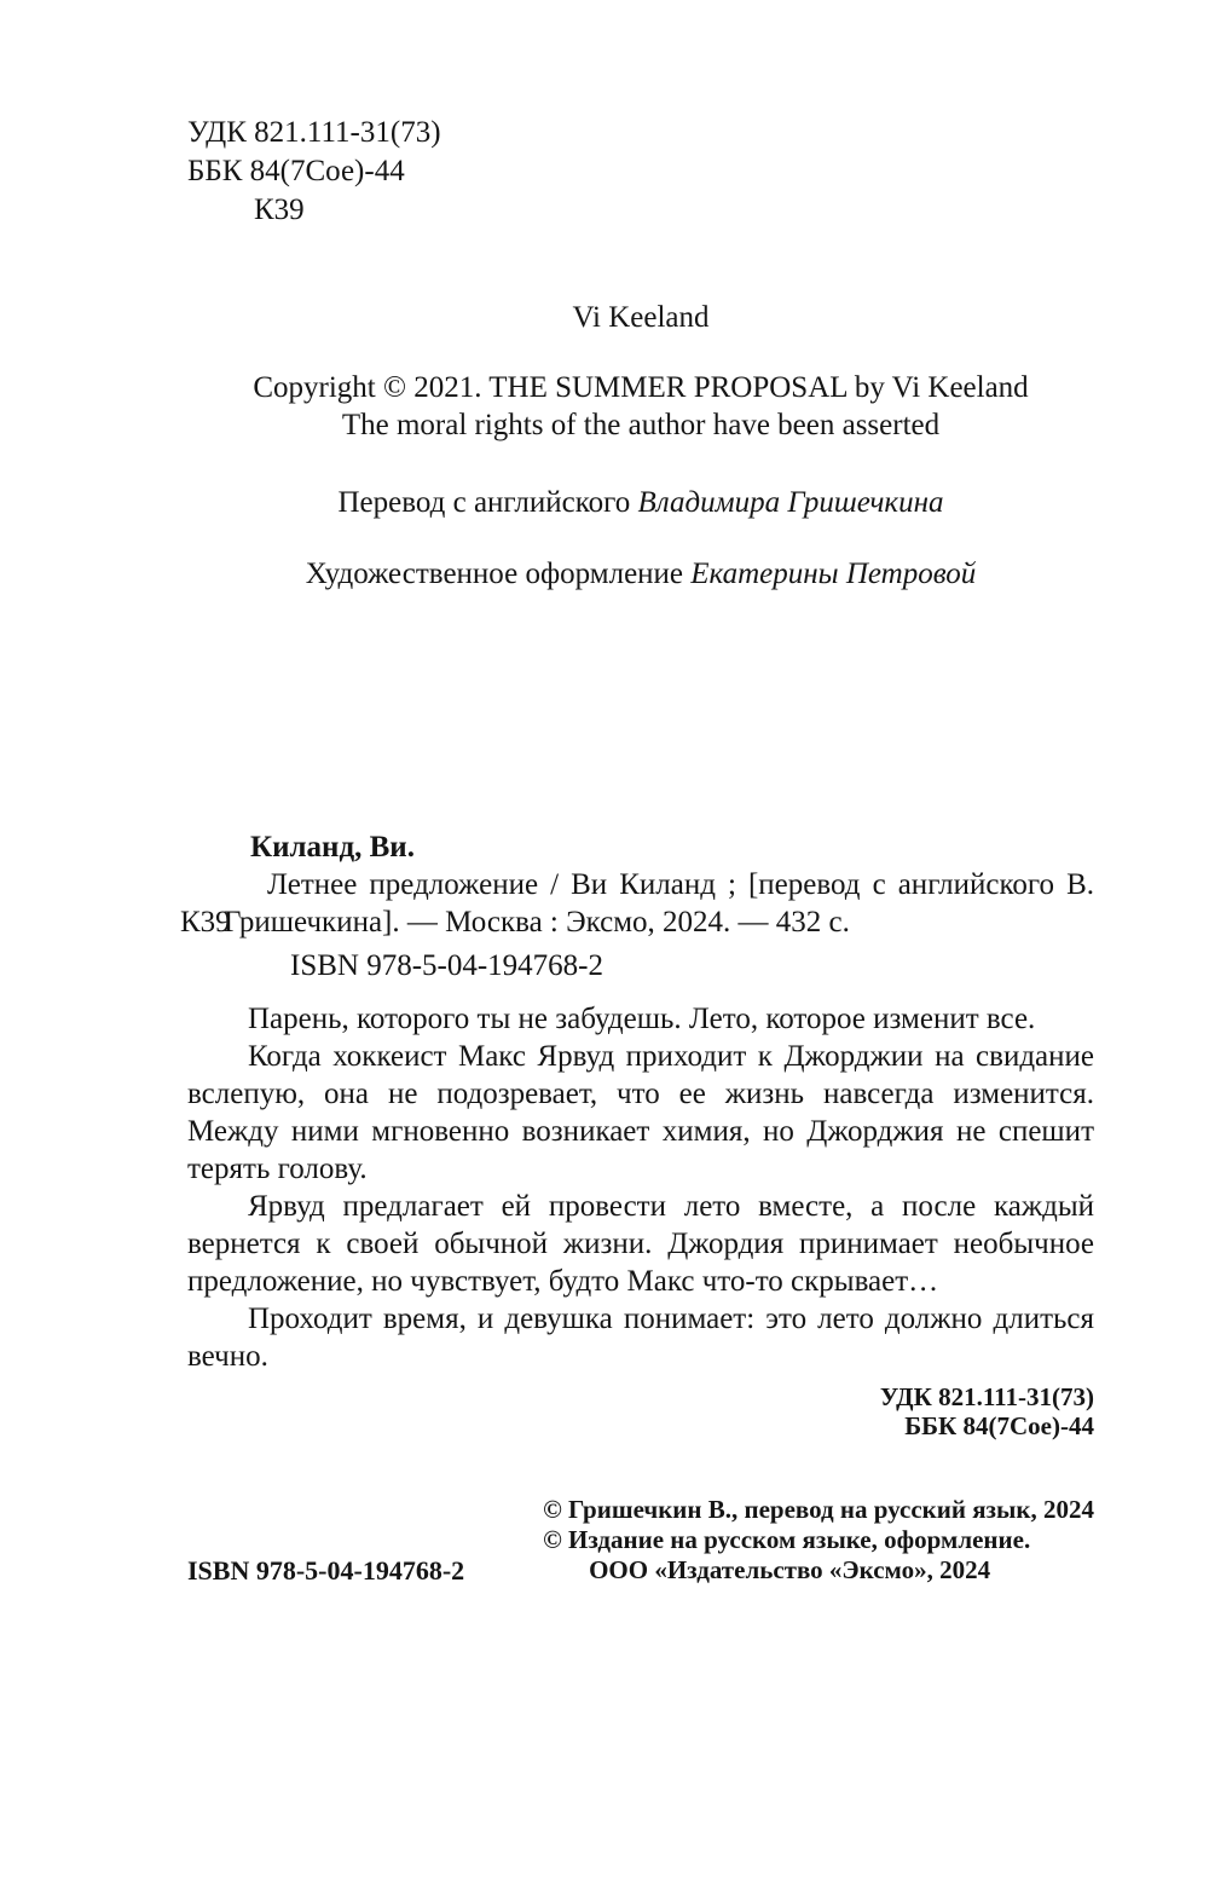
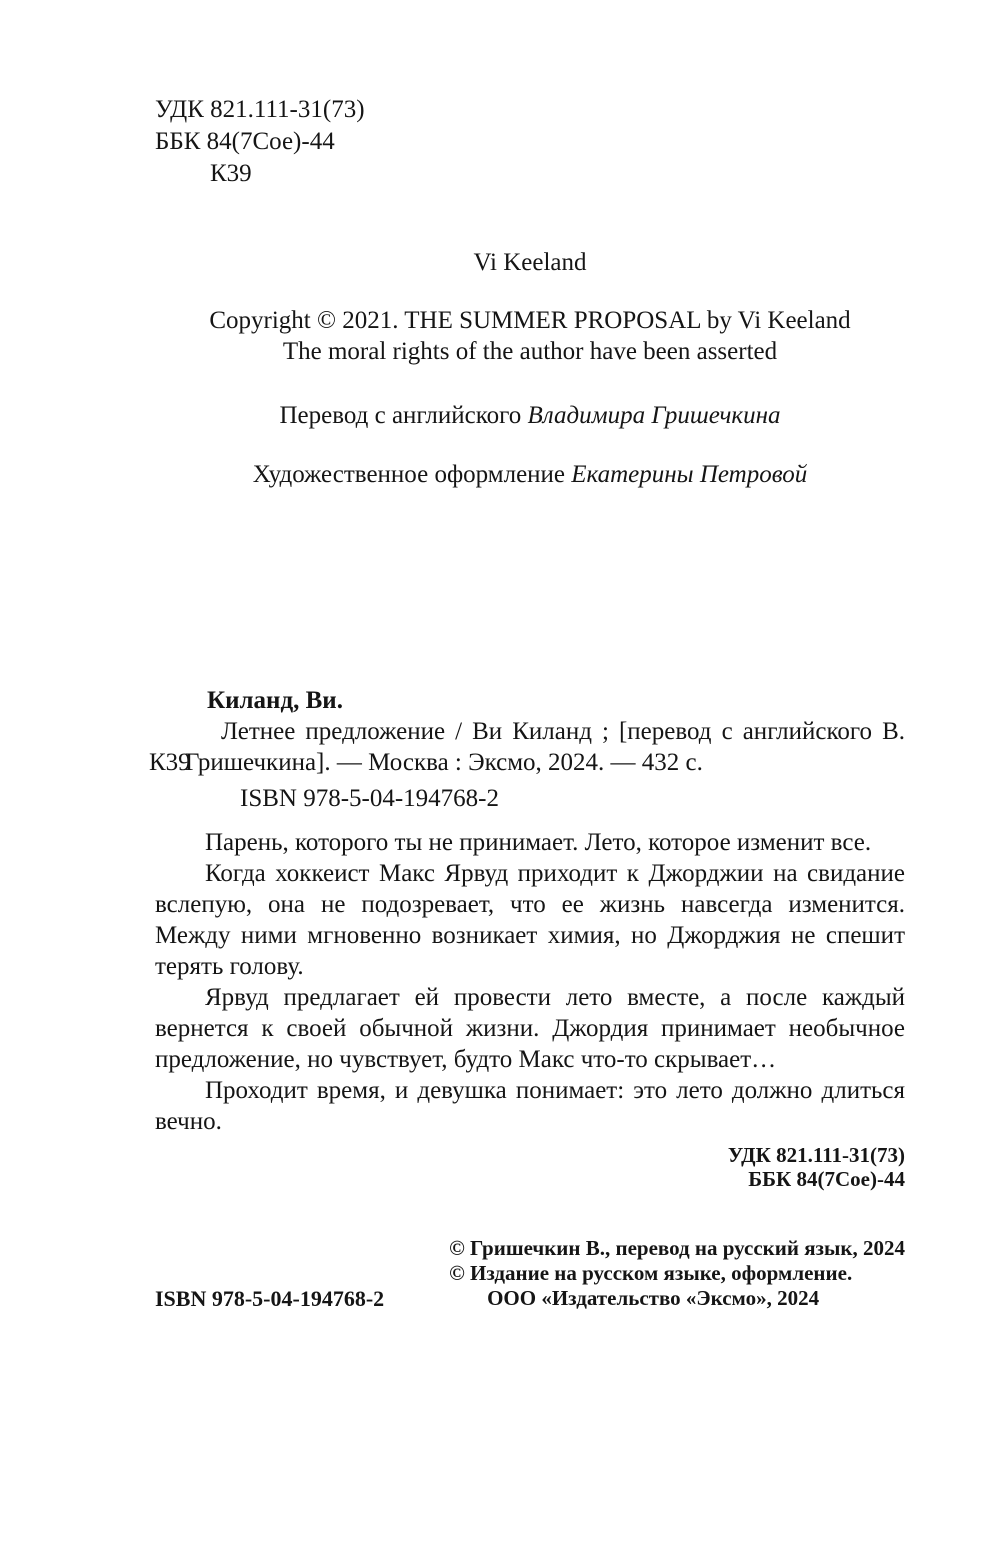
  УДК 821.111-31(73)
  ББК 84(7Сое)-44
  К39
  Vi Keeland
  Copyright © 2021. THE SUMMER PROPOSAL by Vi Keeland
  The moral rights of the author have been asserted
  Перевод с английского Владимира Гришечкина
  Художественное оформление Екатерины Петровой
  Киланд, Ви.
  К39
  Летнее предложение / Ви Киланд ; [перевод с английского В. Гришечкина]. — Москва : Эксмо, 2024. — 432 с.
  ISBN 978-5-04-194768-2
- Парень, которого ты не забудешь. Лето, которое изменит все.
+ Парень, которого ты не принимает. Лето, которое изменит все.
  Когда хоккеист Макс Ярвуд приходит к Джорджии на свидание вслепую, она не подозревает, что ее жизнь навсегда изменится. Между ними мгновенно возникает химия, но Джорджия не спешит терять голову.
  Ярвуд предлагает ей провести лето вместе, а после каждый вернется к своей обычной жизни. Джордия принимает необычное предложение, но чувствует, будто Макс что-то скрывает…
  Проходит время, и девушка понимает: это лето должно длиться вечно.
  УДК 821.111-31(73)
  ББК 84(7Сое)-44
  ISBN 978-5-04-194768-2
  © Гришечкин В., перевод на русский язык, 2024
  © Издание на русском языке, оформление.
  ООО «Издательство «Эксмо», 2024
